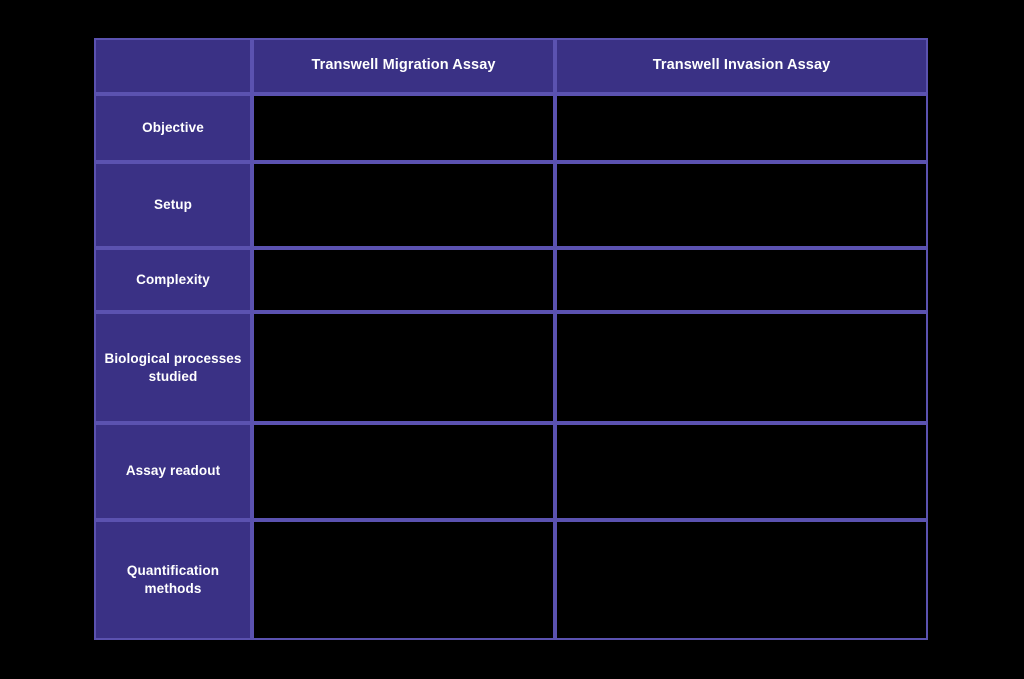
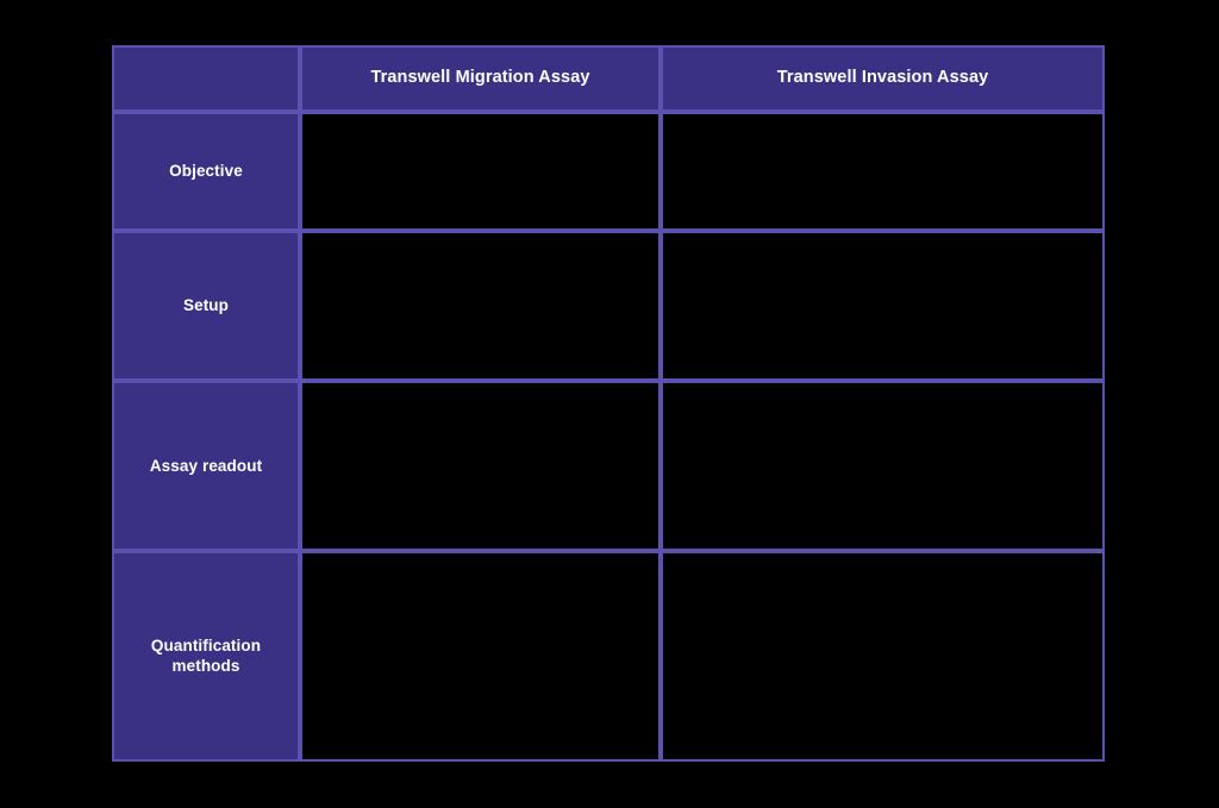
  	Transwell Migration Assay	Transwell Invasion Assay
  Objective
  Setup
- Complexity
- Biological processes studied
  Assay readout
  Quantification methods
